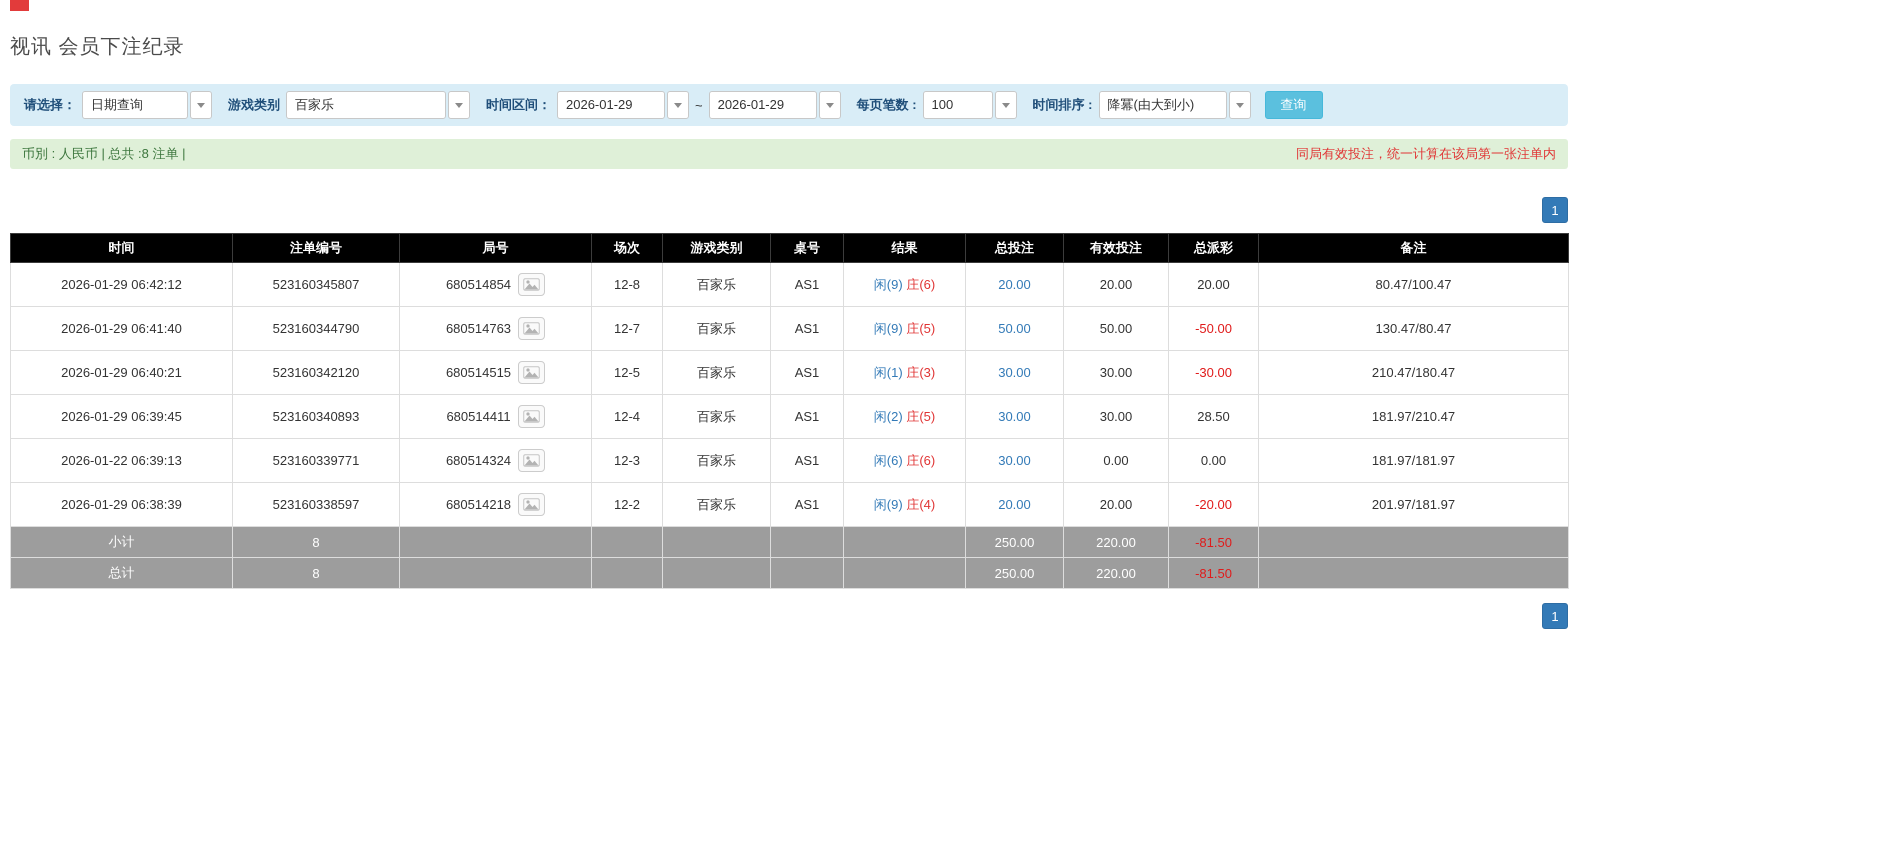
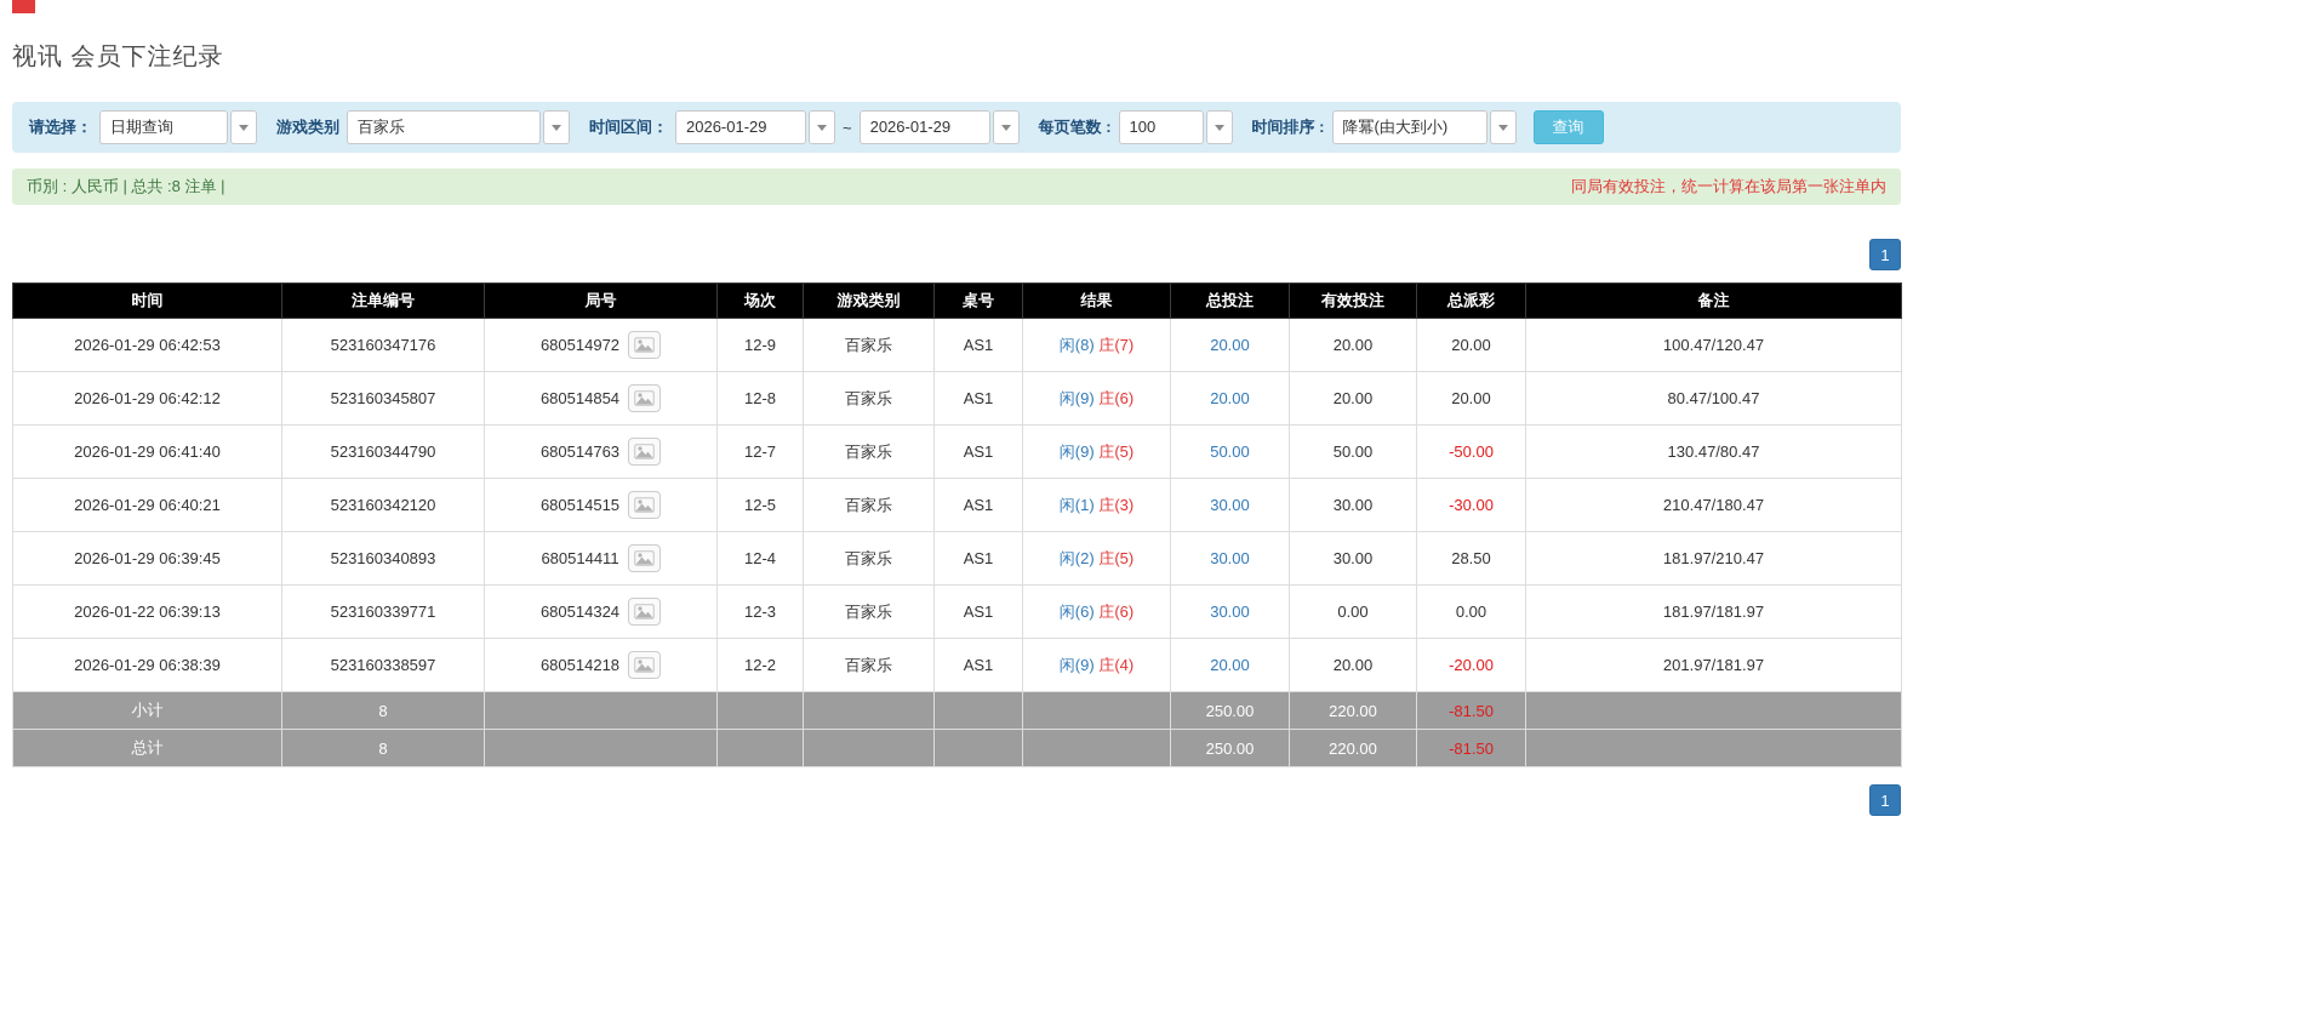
  视讯 会员下注纪录
  请选择：
  日期查询
  游戏类别
  百家乐
  时间区间：
  2026-01-29
  ~
  2026-01-29
  每页笔数 :
  100
  时间排序 :
  降冪(由大到小)
  查询
  币別 : 人民币 | 总共 :8 注单 |
  同局有效投注，统一计算在该局第一张注单内
  1
  时间	注单编号	局号	场次	游戏类别	桌号	结果	总投注	有效投注	总派彩	备注
+ 2026-01-29 06:42:53	523160347176	680514972	12-9	百家乐	AS1	闲(8) 庄(7)	20.00	20.00	20.00	100.47/120.47
  2026-01-29 06:42:12	523160345807	680514854	12-8	百家乐	AS1	闲(9) 庄(6)	20.00	20.00	20.00	80.47/100.47
  2026-01-29 06:41:40	523160344790	680514763	12-7	百家乐	AS1	闲(9) 庄(5)	50.00	50.00	-50.00	130.47/80.47
  2026-01-29 06:40:21	523160342120	680514515	12-5	百家乐	AS1	闲(1) 庄(3)	30.00	30.00	-30.00	210.47/180.47
  2026-01-29 06:39:45	523160340893	680514411	12-4	百家乐	AS1	闲(2) 庄(5)	30.00	30.00	28.50	181.97/210.47
  2026-01-22 06:39:13	523160339771	680514324	12-3	百家乐	AS1	闲(6) 庄(6)	30.00	0.00	0.00	181.97/181.97
  2026-01-29 06:38:39	523160338597	680514218	12-2	百家乐	AS1	闲(9) 庄(4)	20.00	20.00	-20.00	201.97/181.97
  小计	8						250.00	220.00	-81.50
  总计	8						250.00	220.00	-81.50
  1
